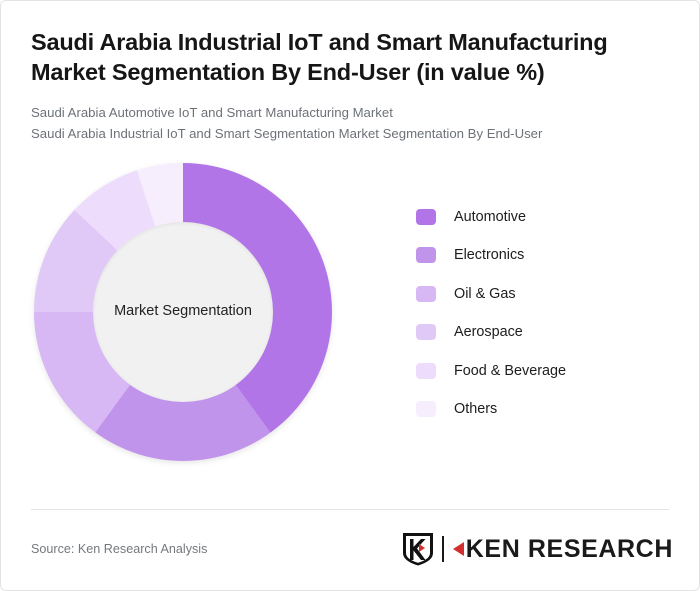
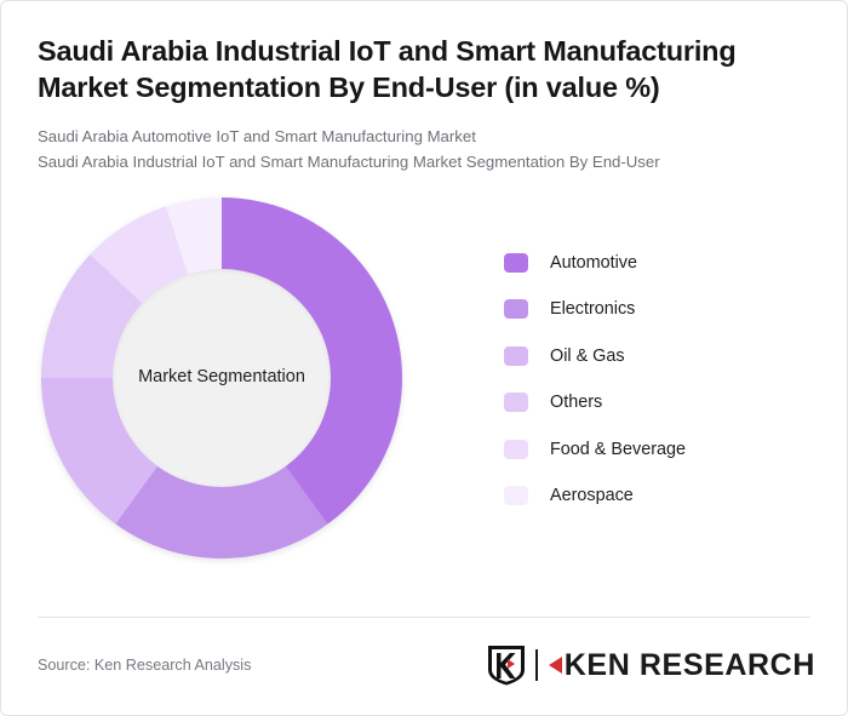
  Saudi Arabia Industrial IoT and Smart Manufacturing Market Segmentation By End-User (in value %)
  Saudi Arabia Automotive IoT and Smart Manufacturing Market
- Saudi Arabia Industrial IoT and Smart Segmentation Market Segmentation By End-User
+ Saudi Arabia Industrial IoT and Smart Manufacturing Market Segmentation By End-User
  Market Segmentation
  Automotive
  Electronics
  Oil & Gas
- Aerospace
+ Others
  Food & Beverage
- Others
+ Aerospace
  Source: Ken Research Analysis
  KEN RESEARCH
